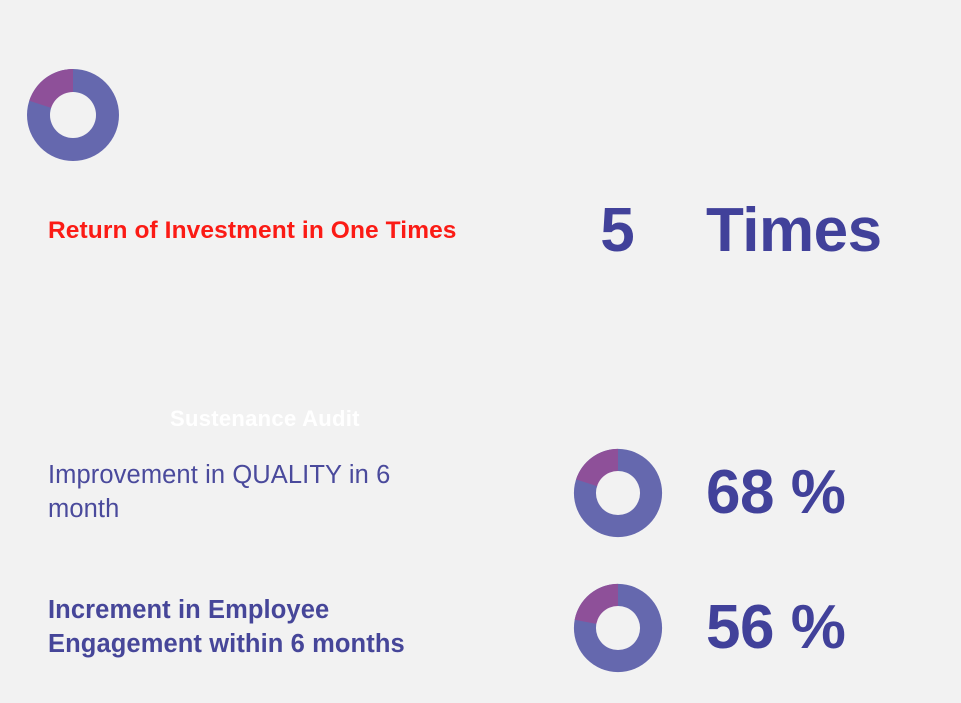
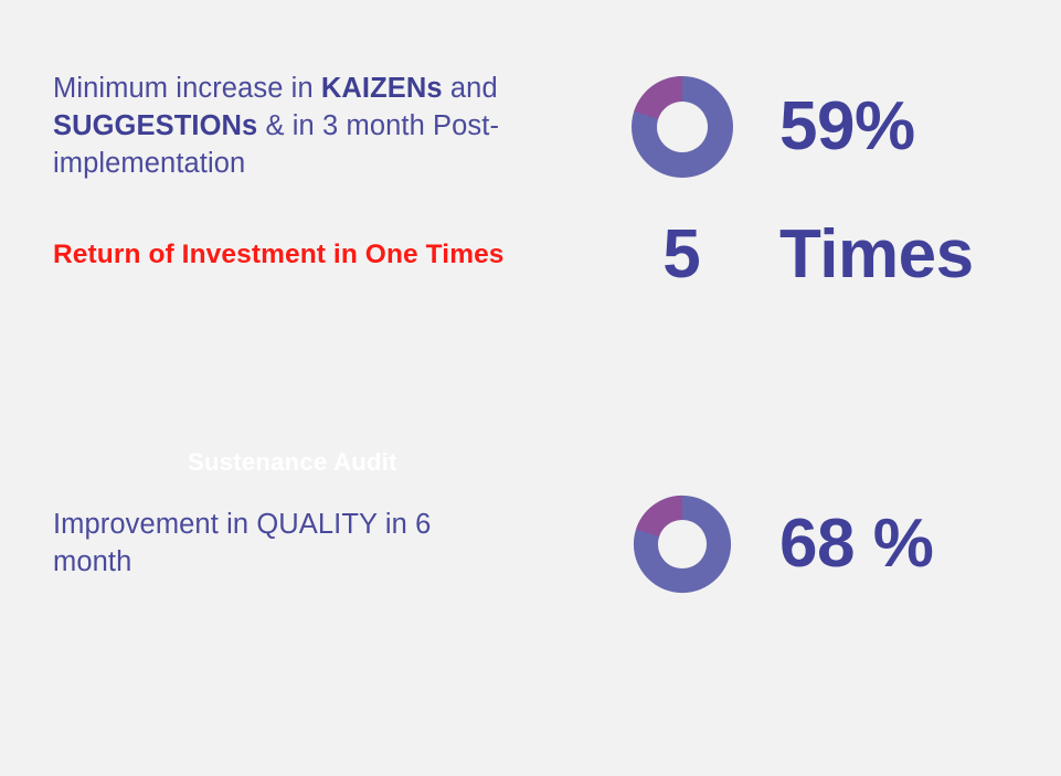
+ Minimum increase in KAIZENs and SUGGESTIONs & in 3 month Post-implementation
+ 59%
  Return of Investment in One Times
  5
  Times
  Improvement in QUALITY in 6 month
  68 %
- Increment in Employee Engagement within 6 months
- 56 %
